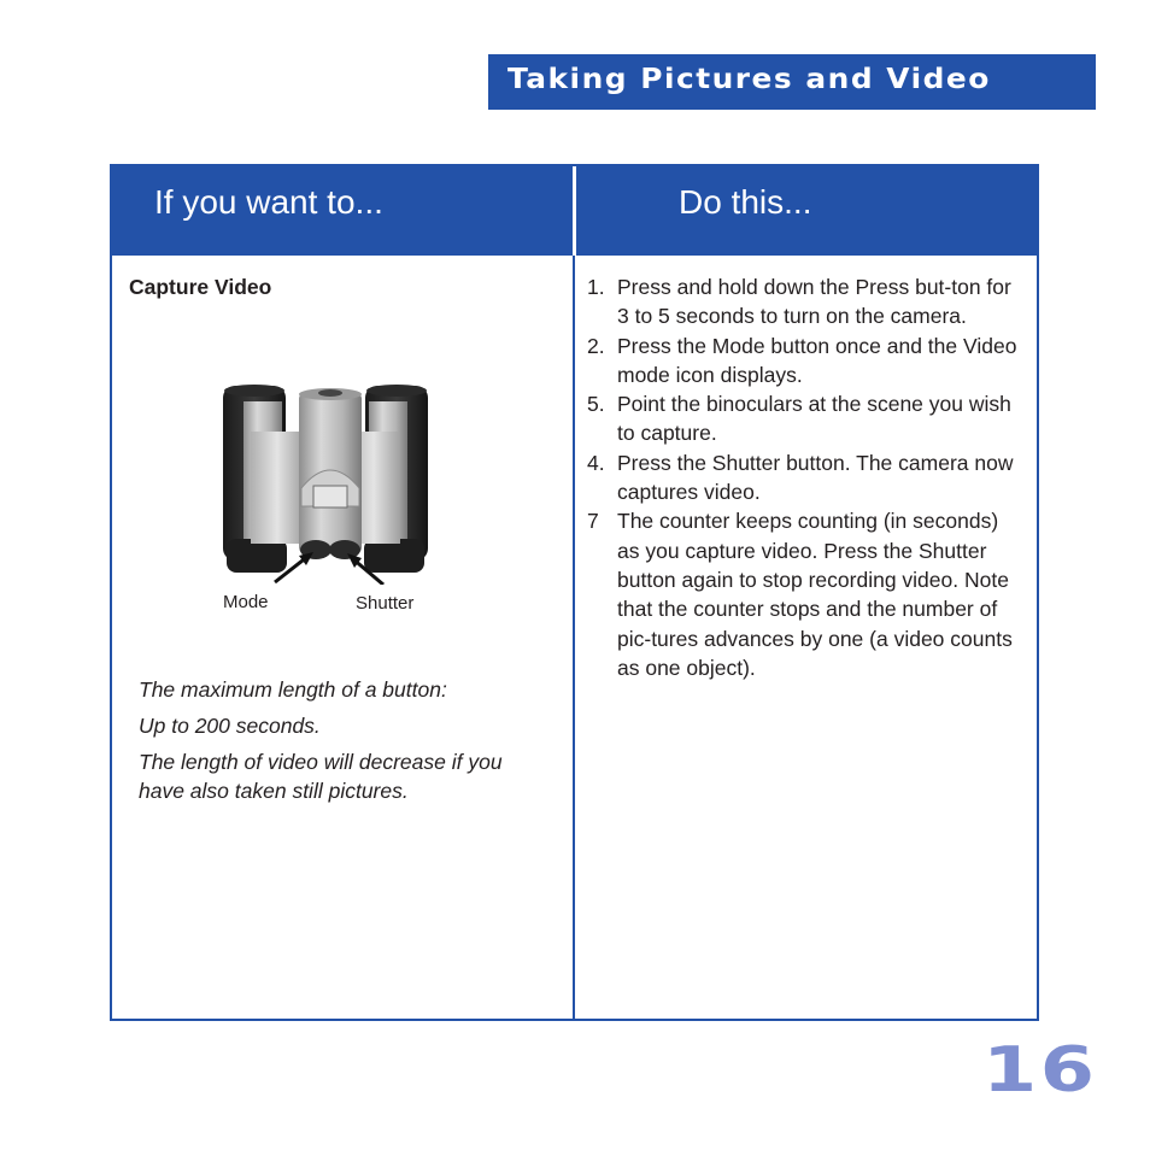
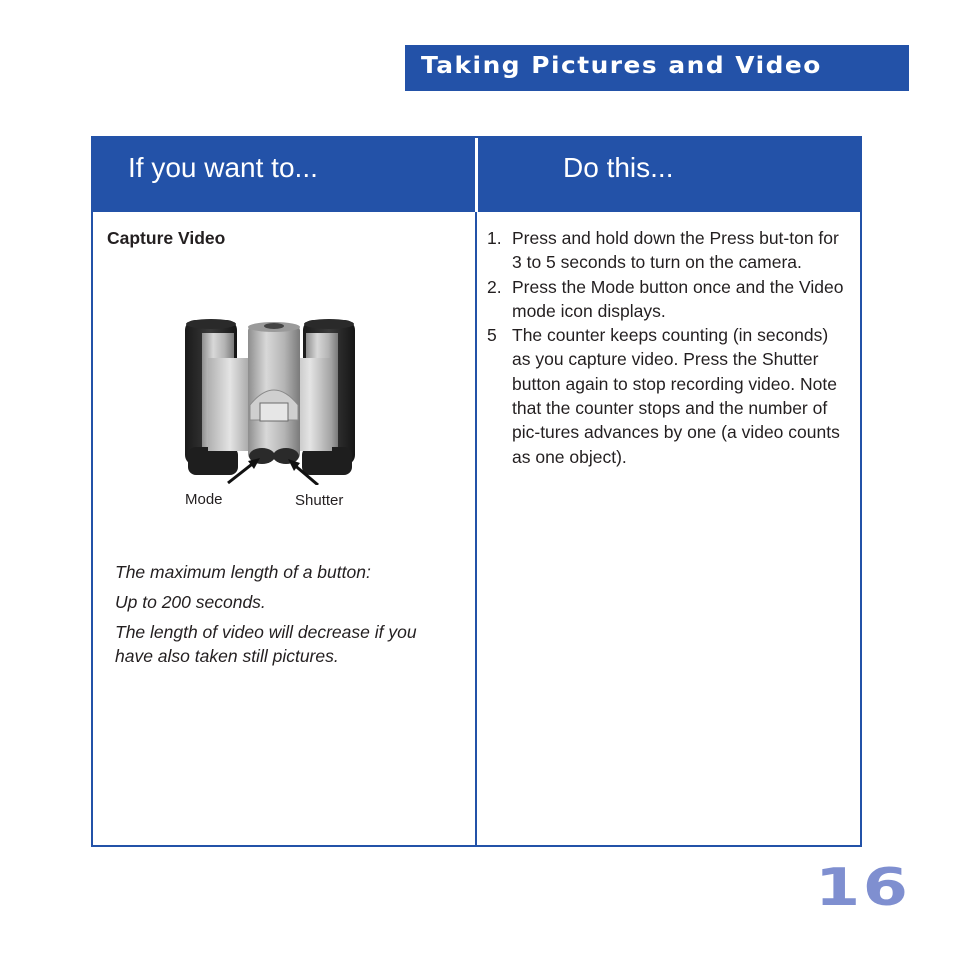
  Taking Pictures and Video
  If you want to...
  Do this...
  Capture Video
  Mode
  Shutter
  The maximum length of a button:
  Up to 200 seconds.
  The length of video will decrease if you have also taken still pictures.
  1.
  Press and hold down the Press but-ton for 3 to 5 seconds to turn on the camera.
  2.
  Press the Mode button once and the Video mode icon displays.
- 5.
- Point the binoculars at the scene you wish to capture.
- 4.
- Press the Shutter button. The camera now captures video.
- 7
+ 5
  The counter keeps counting (in seconds) as you capture video. Press the Shutter button again to stop recording video. Note that the counter stops and the number of pic-tures advances by one (a video counts as one object).
  16
